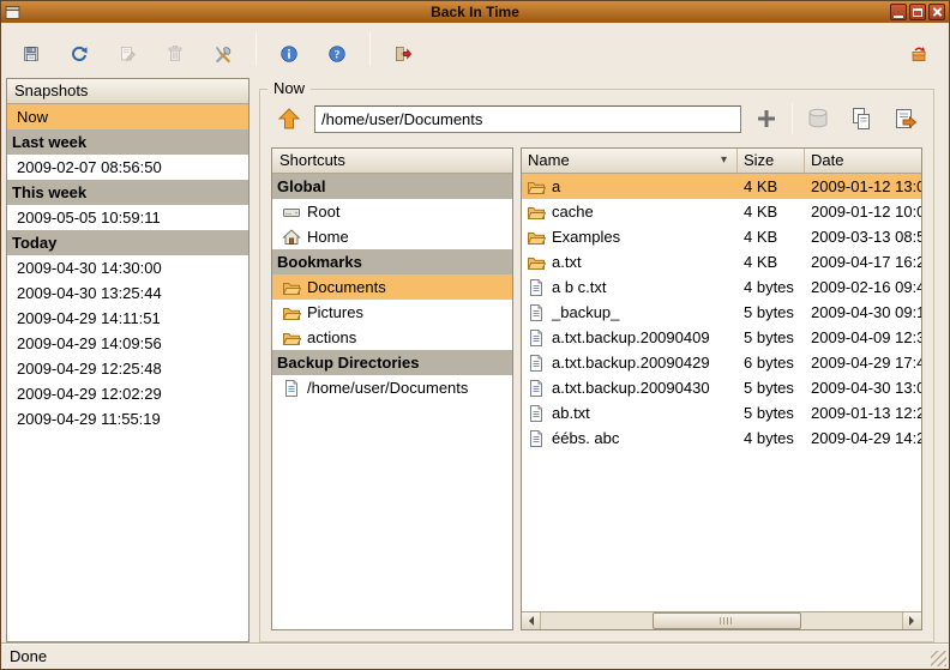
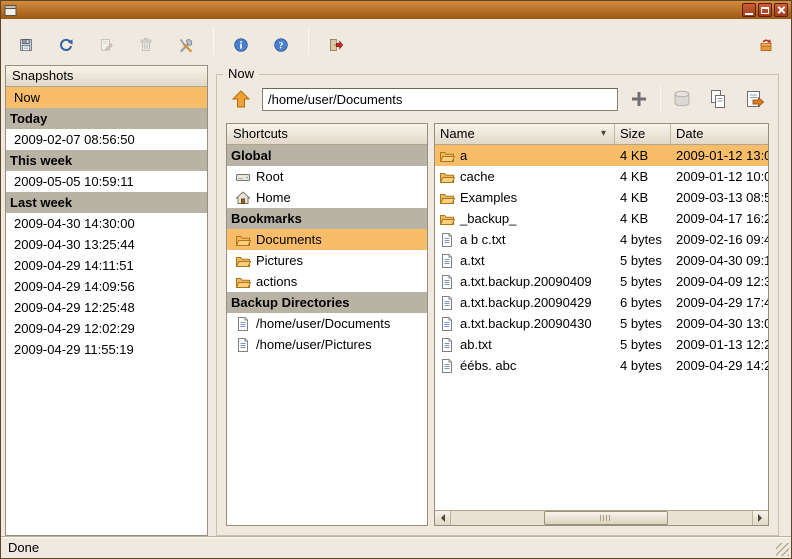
- Back In Time
  ?
  Snapshots
  Now
- Last week
+ Today
  2009-02-07 08:56:50
  This week
  2009-05-05 10:59:11
- Today
+ Last week
  2009-04-30 14:30:00
  2009-04-30 13:25:44
  2009-04-29 14:11:51
  2009-04-29 14:09:56
  2009-04-29 12:25:48
  2009-04-29 12:02:29
  2009-04-29 11:55:19
  Now
  /home/user/Documents
  Shortcuts
  Global
  Root
  Home
  Bookmarks
  Documents
  Pictures
  actions
  Backup Directories
  /home/user/Documents
+ /home/user/Pictures
  Name
  ▾
  Size
  Date
  a
  4 KB
  2009-01-12 13:0
  cache
  4 KB
  2009-01-12 10:0
  Examples
  4 KB
  2009-03-13 08:5
- a.txt
+ _backup_
  4 KB
  2009-04-17 16:2
  a b c.txt
  4 bytes
  2009-02-16 09:4
- _backup_
+ a.txt
  5 bytes
  2009-04-30 09:1
  a.txt.backup.20090409
  5 bytes
  2009-04-09 12:3
  a.txt.backup.20090429
  6 bytes
  2009-04-29 17:4
  a.txt.backup.20090430
  5 bytes
  2009-04-30 13:0
  ab.txt
  5 bytes
  2009-01-13 12:2
  éébs. abc
  4 bytes
  2009-04-29 14:2
  Done
